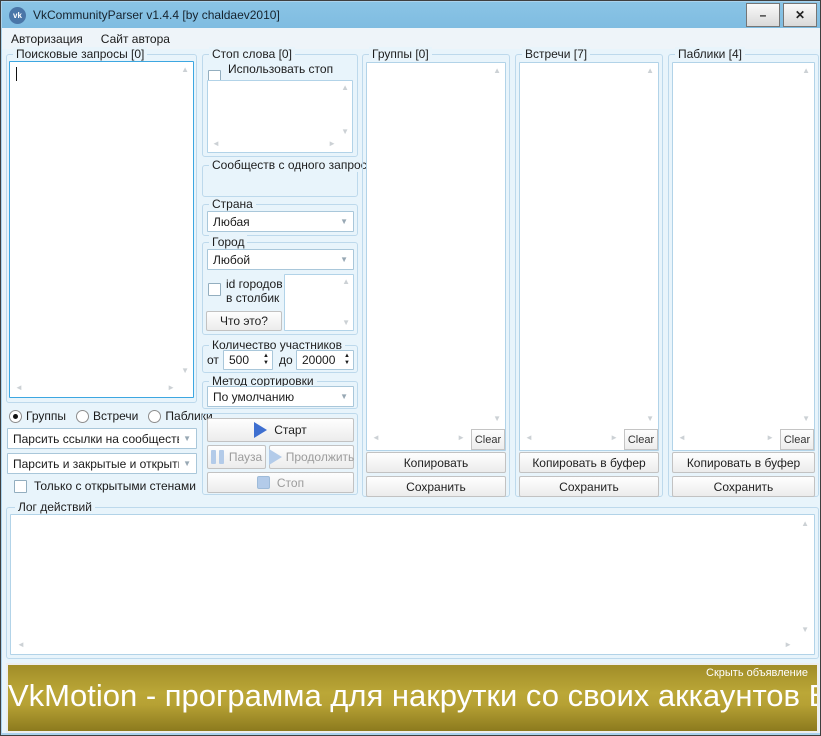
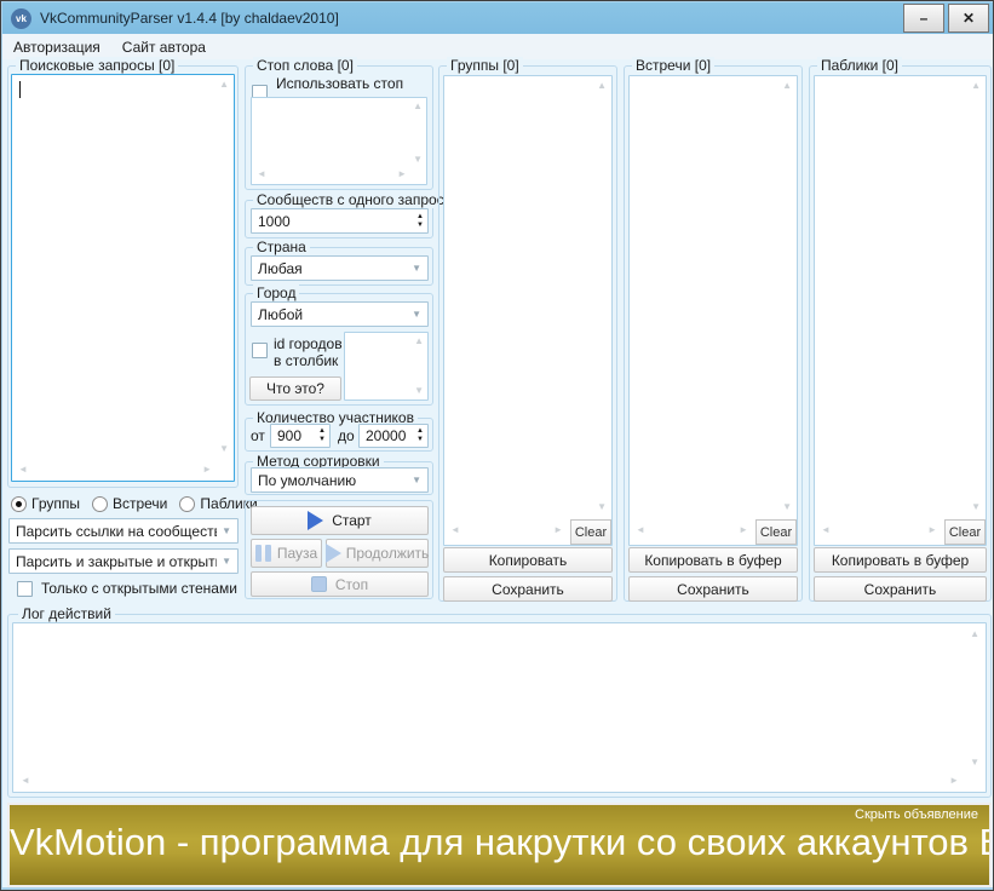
  vk
  VkCommunityParser v1.4.4 [by chaldaev2010]
  –
  ✕
  Авторизация
  Сайт автора
  Поисковые запросы [0]
  ▲
  ▼
  ◄
  ►
  Группы
  Встречи
  Паблики
  Парсить ссылки на сообщест
  ▼
  Парсить и закрытые и открыт
  ▼
  Только с открытыми стенами
  Стоп слова [0]
  Использовать стоп
  ▲
  ▼
  ◄
  ►
  Сообществ с одного запрос
+ 1000
  Страна
  Любая
  ▼
  Город
  Любой
  ▼
  id городов в столбик
  ▲
  ▼
  Что это?
  Количество участников
  от
- 500
+ 900
  до
  20000
  Метод сортировки
  По умолчанию
  ▼
  Старт
  Пауза
  Продолжить
  Стоп
  Группы [0]
  ▲
  ▼
  ◄
  ►
  Clear
  Копировать
  Сохранить
- Встречи [7]
+ Встречи [0]
  ▲
  ▼
  ◄
  ►
  Clear
  Копировать в буфер
  Сохранить
- Паблики [4]
+ Паблики [0]
  ▲
  ▼
  ◄
  ►
  Clear
  Копировать в буфер
  Сохранить
  Лог действий
  ▲
  ▼
  ◄
  ►
  Скрыть объявление
  VkMotion - программа для накрутки со своих аккаунтов
